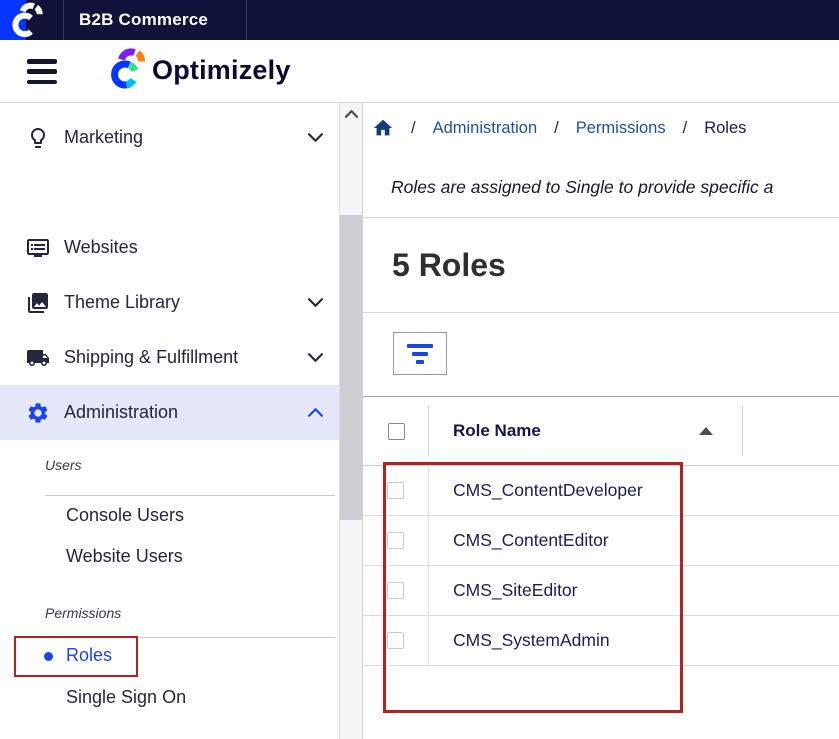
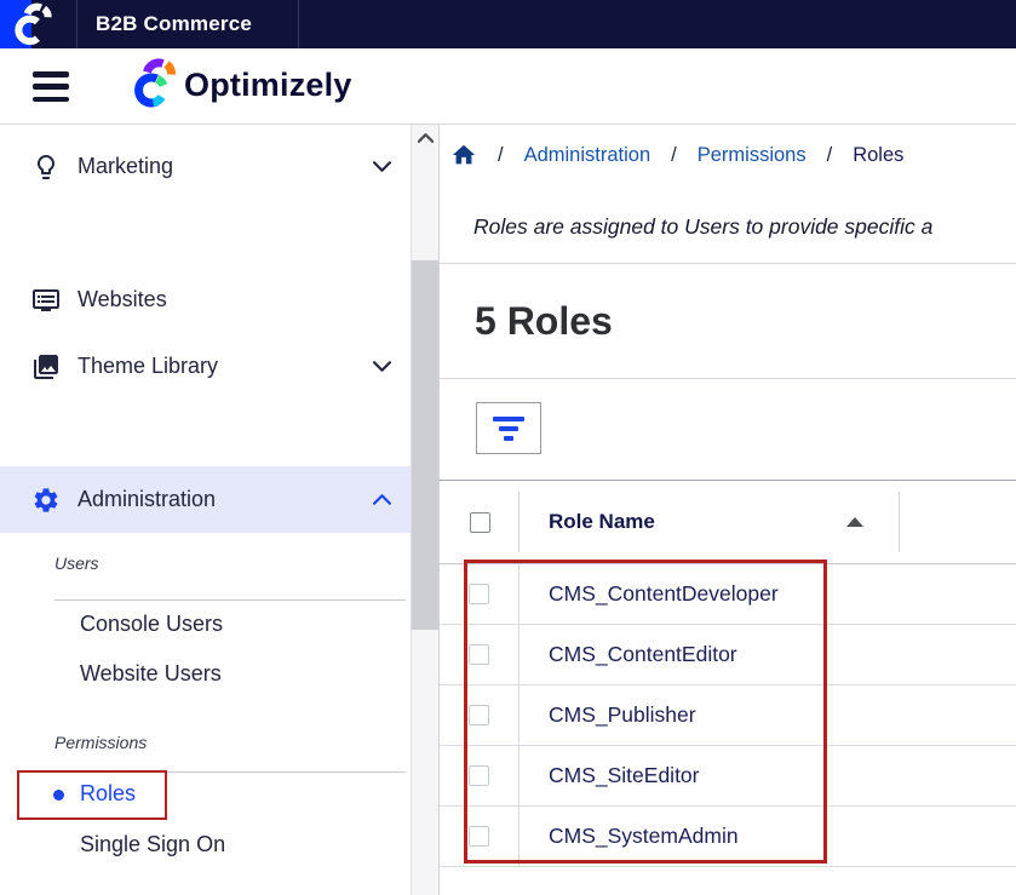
  B2B Commerce
  Optimizely
  Marketing
  Websites
  Theme Library
- Shipping & Fulfillment
  Administration
  Users
  Console Users
  Website Users
  Permissions
  Roles
  Single Sign On
  /
  Administration
  /
  Permissions
  /
  Roles
- Roles are assigned to Single to provide specific a
+ Roles are assigned to Users to provide specific a
  5 Roles
  Role Name
  CMS_ContentDeveloper
  CMS_ContentEditor
+ CMS_Publisher
  CMS_SiteEditor
  CMS_SystemAdmin
